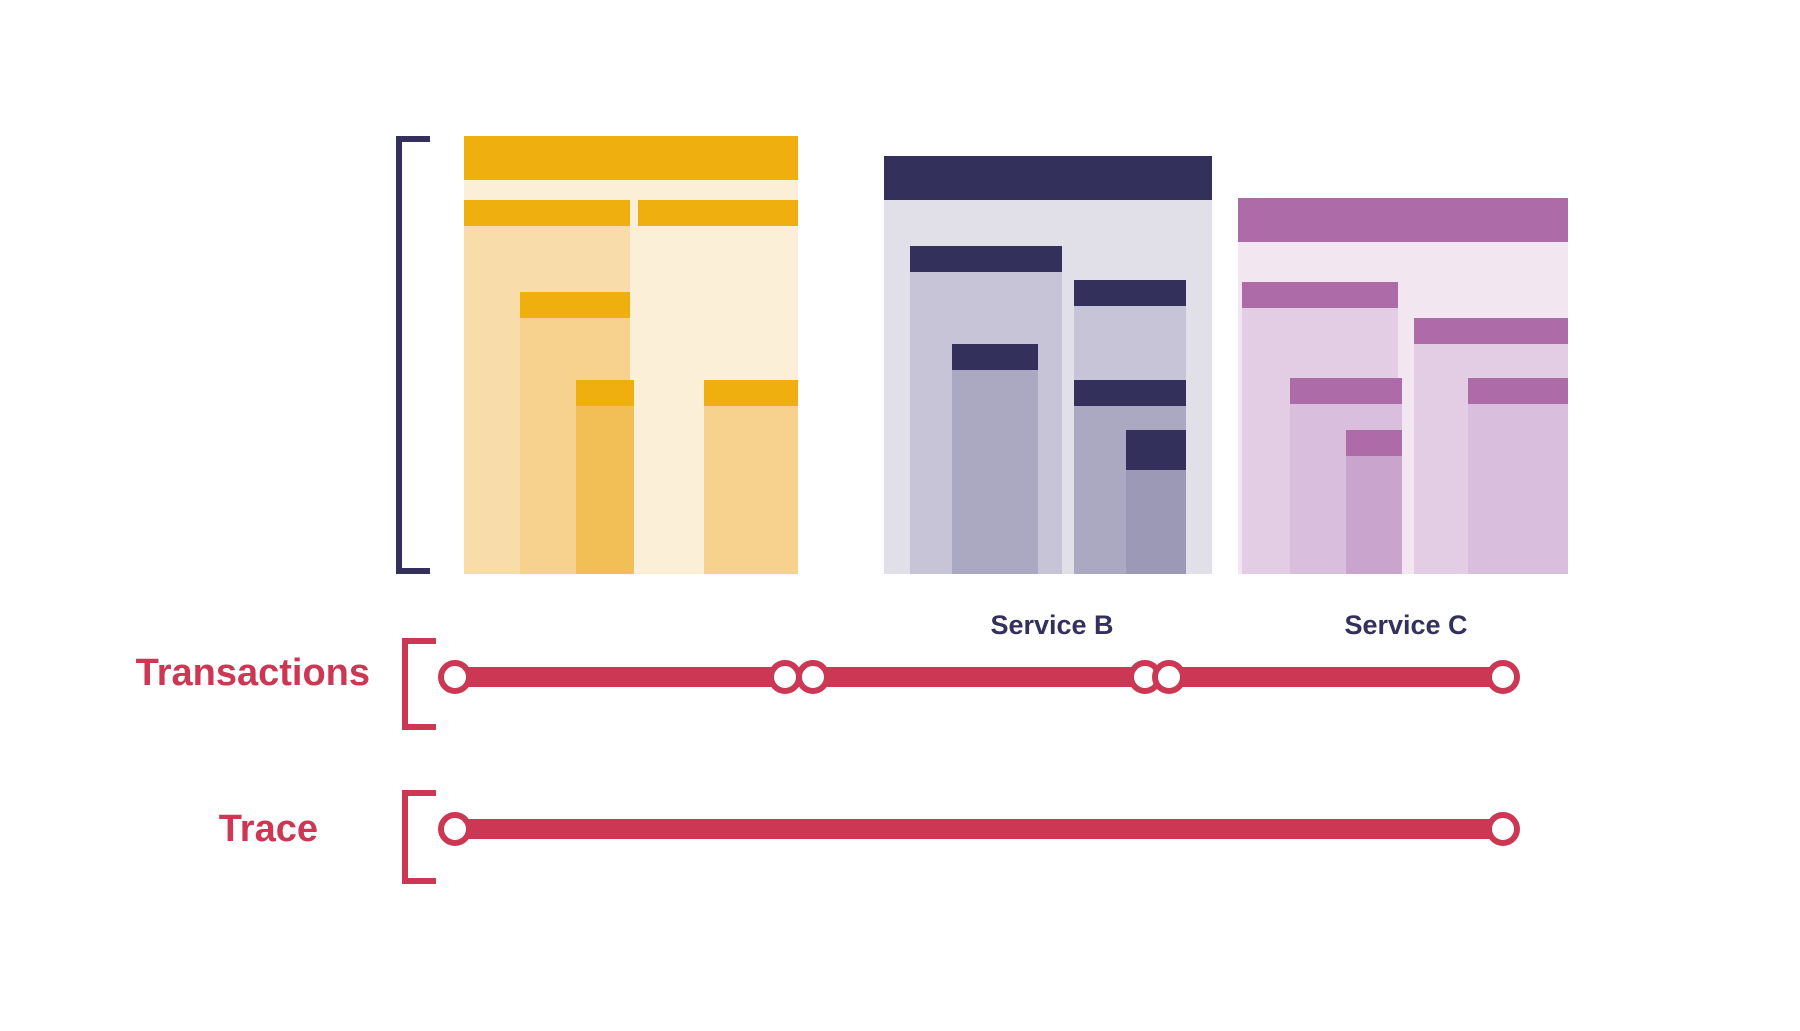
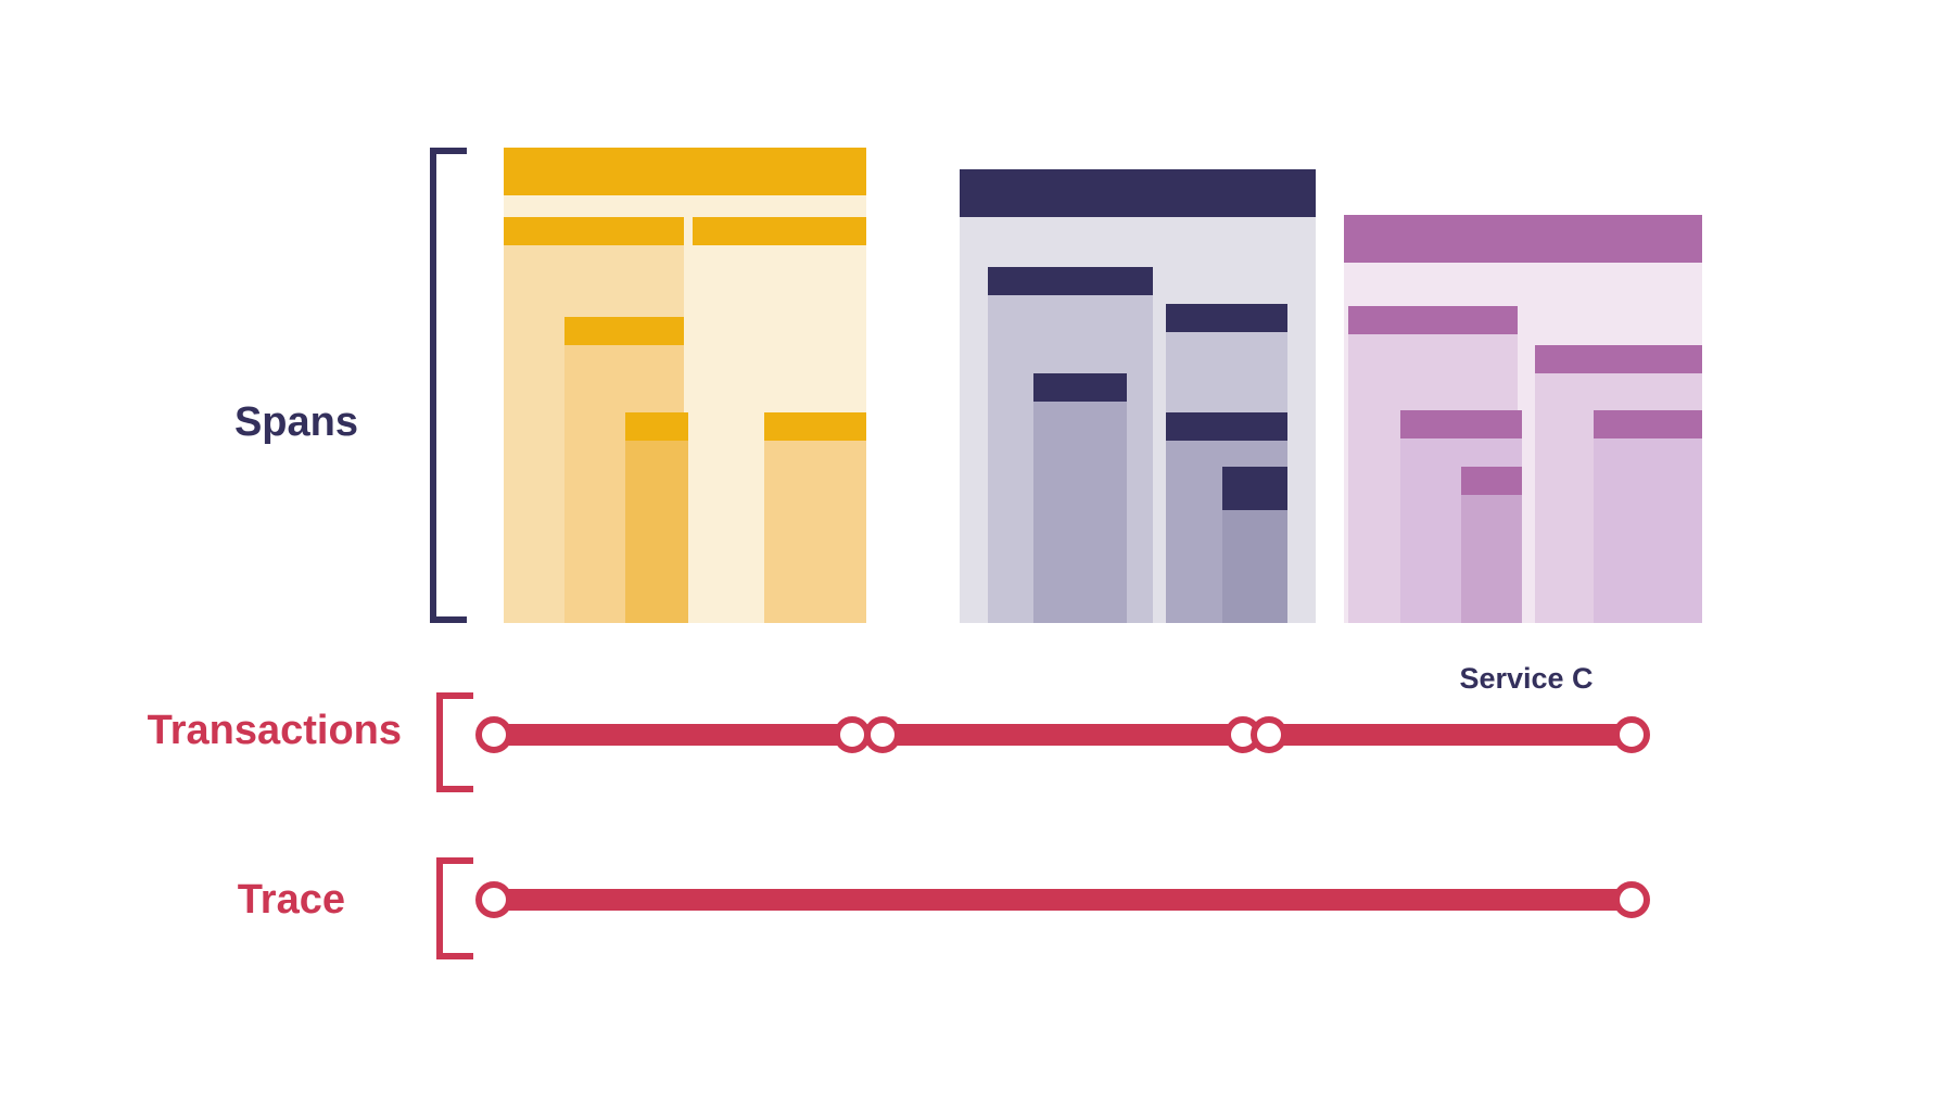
+ Spans
  Transactions
  Trace
- Service B
  Service C
